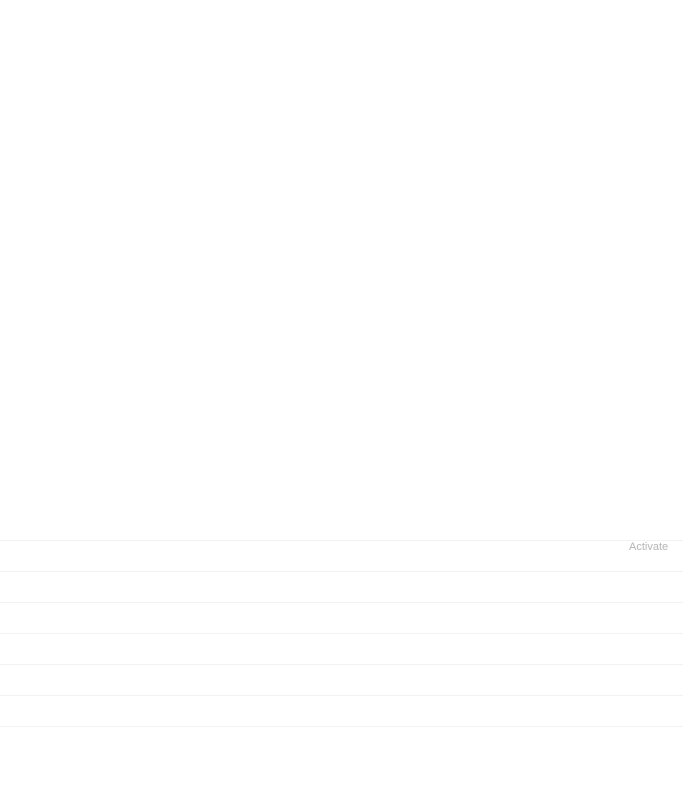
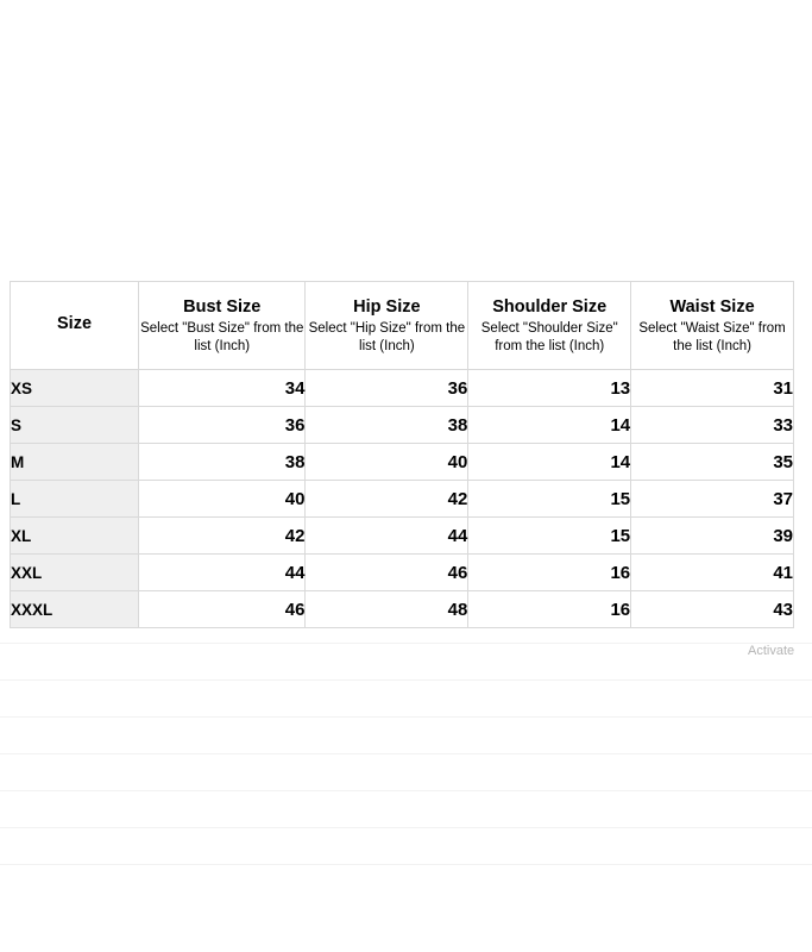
+ Size	Bust Size Select "Bust Size" from the list (Inch)	Hip Size Select "Hip Size" from the list (Inch)	Shoulder Size Select "Shoulder Size" from the list (Inch)	Waist Size Select "Waist Size" from the list (Inch)
+ XS	34	36	13	31
+ S	36	38	14	33
+ M	38	40	14	35
+ L	40	42	15	37
+ XL	42	44	15	39
+ XXL	44	46	16	41
+ XXXL	46	48	16	43
  Activate
